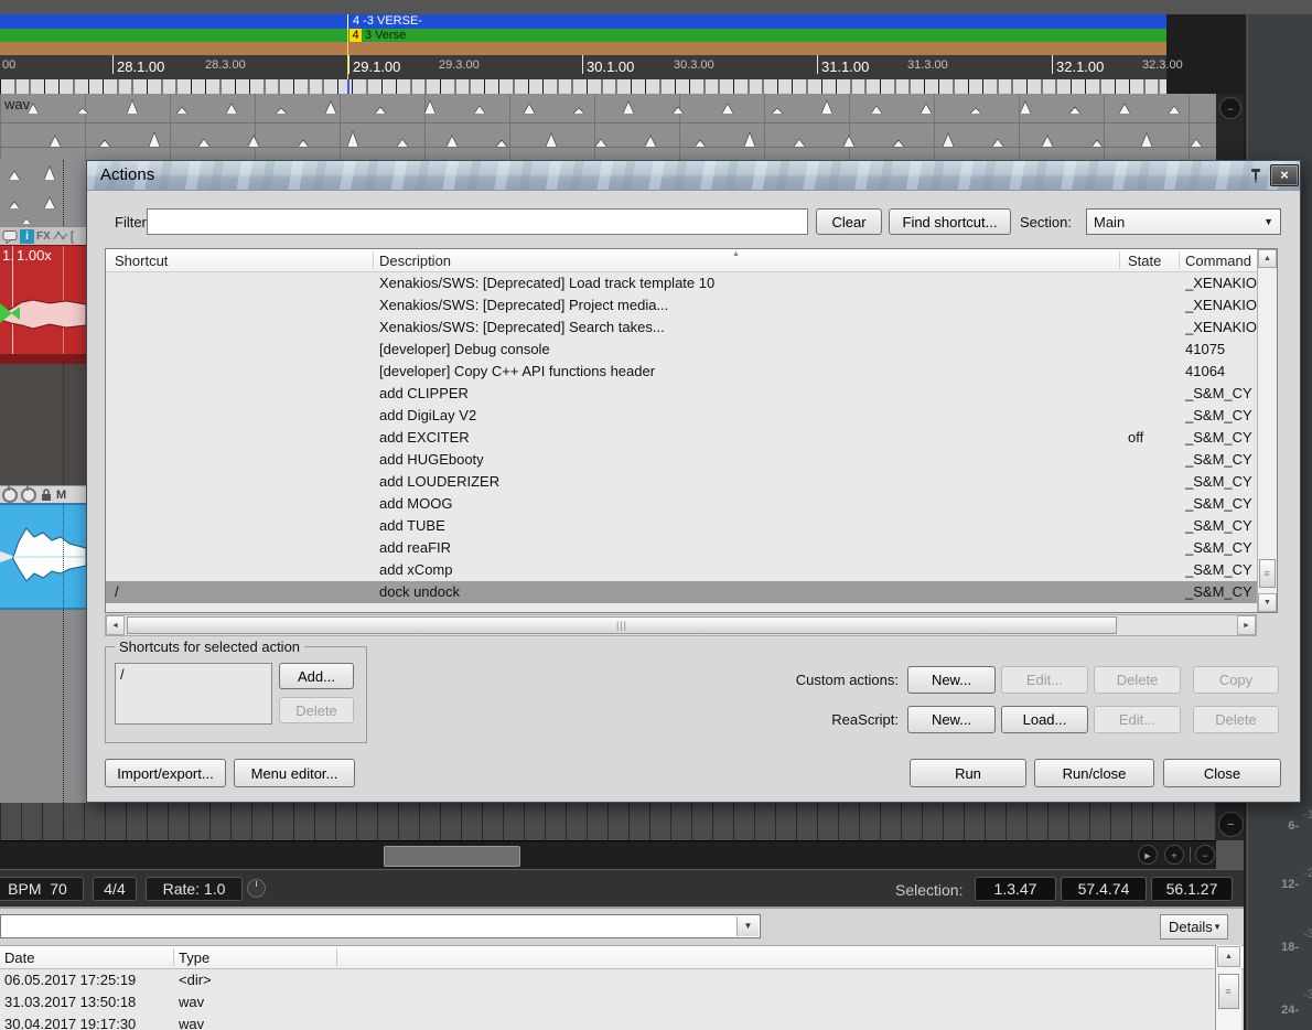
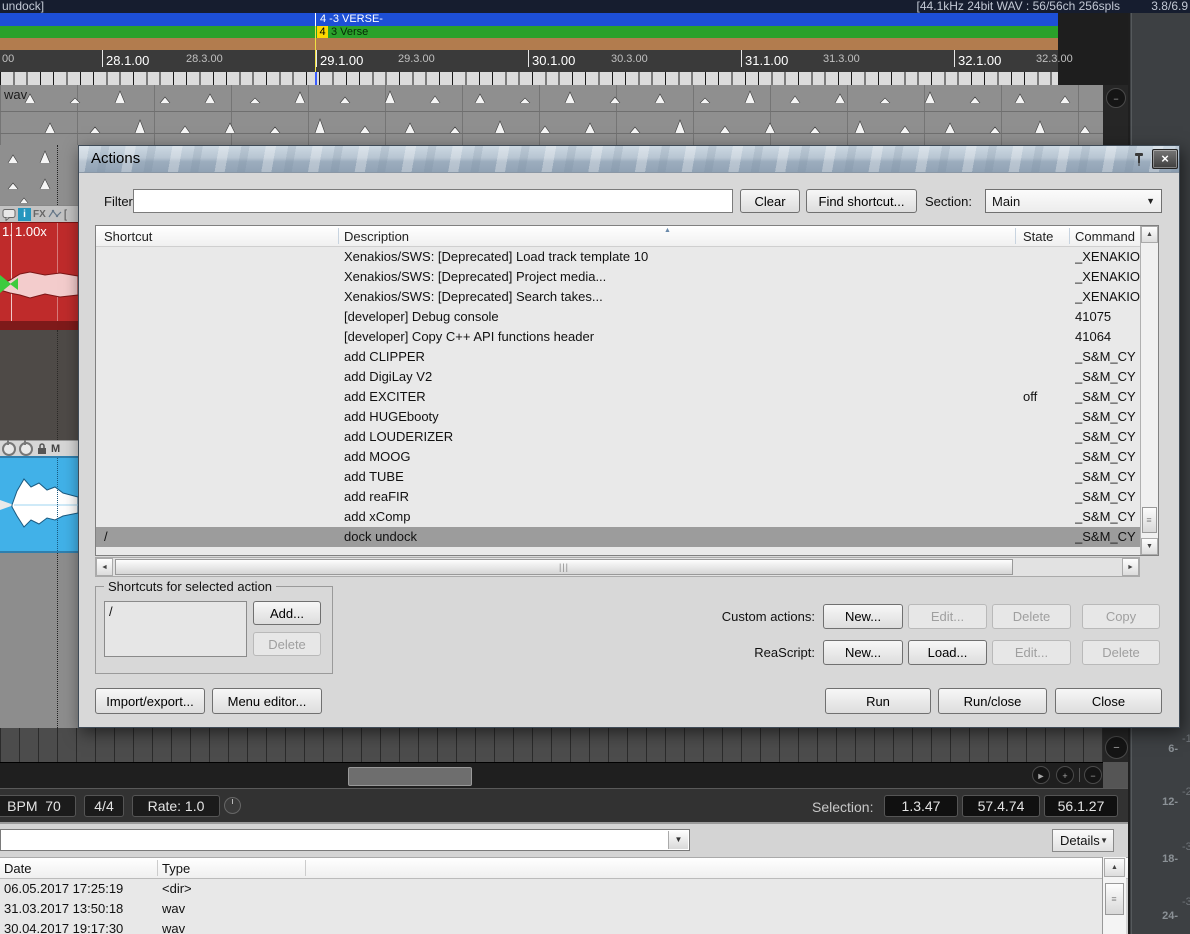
+ undock]
+ [44.1kHz 24bit WAV : 56/56ch 256spls
+ 3.8/6.9
  4 -3 VERSE-
  4
  3 Verse
  00
  28.1.00
  28.3.00
  29.1.00
  29.3.00
  30.1.00
  30.3.00
  31.1.00
  31.3.00
  32.1.00
  32.3.00
  wav
  i
  FX
  [
  1.
  1.00x
  M
  ►
  +
  −
  −
  −
  6-
  12-
  18-
  24-
  -1
  -2
  -3
  -3
  BPM 70
  4/4
  Rate: 1.0
  Selection:
  1.3.47
  57.4.74
  56.1.27
  ▼
  Details
  ▼
  Date
  Type
  06.05.2017 17:25:19
  <dir>
  31.03.2017 13:50:18
  wav
  30.04.2017 19:17:30
  wav
  ≡
  Actions
  ×
  Filter
  Clear
  Find shortcut...
  Section:
  Main
  ▼
  Shortcut
  Description
  State
  Command
  Xenakios/SWS: [Deprecated] Load track template 10
  _XENAKIO
  Xenakios/SWS: [Deprecated] Project media...
  _XENAKIO
  Xenakios/SWS: [Deprecated] Search takes...
  _XENAKIO
  [developer] Debug console
  41075
  [developer] Copy C++ API functions header
  41064
  add CLIPPER
  _S&M_CY
  add DigiLay V2
  _S&M_CY
  add EXCITER
  off
  _S&M_CY
  add HUGEbooty
  _S&M_CY
  add LOUDERIZER
  _S&M_CY
  add MOOG
  _S&M_CY
  add TUBE
  _S&M_CY
  add reaFIR
  _S&M_CY
  add xComp
  _S&M_CY
  /
  dock undock
  _S&M_CY
  ≡
  |||
  Shortcuts for selected action
  /
  Add...
  Delete
  Custom actions:
  New...
  Edit...
  Delete
  Copy
  ReaScript:
  New...
  Load...
  Edit...
  Delete
  Import/export...
  Menu editor...
  Run
  Run/close
  Close
